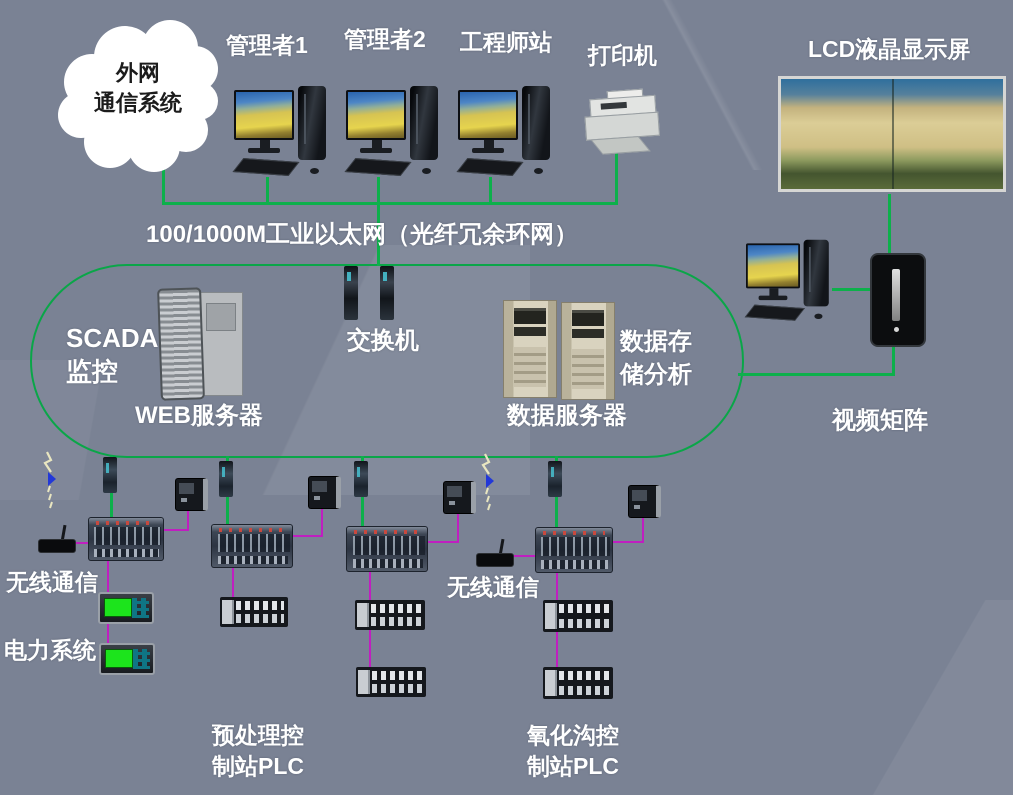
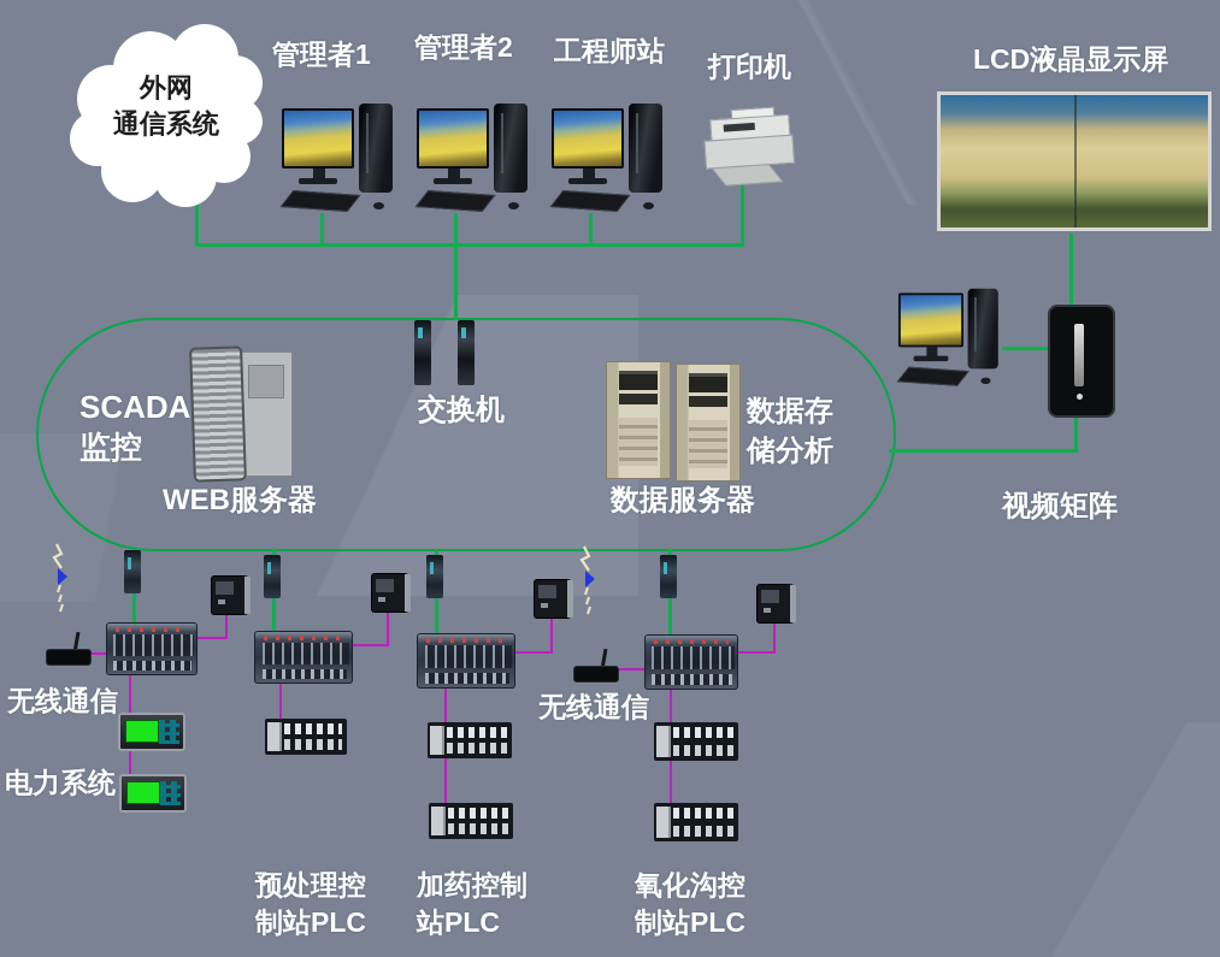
  外网
  通信系统
  管理者1
  管理者2
  工程师站
  打印机
  LCD液晶显示屏
- 100/1000M工业以太网（光纤冗余环网）
  SCADA
  监控
  交换机
  数据存
  储分析
  WEB服务器
  数据服务器
  视频矩阵
  无线通信
  电力系统
  无线通信
  预处理控
  制站PLC
+ 加药控制
+ 站PLC
  氧化沟控
  制站PLC
